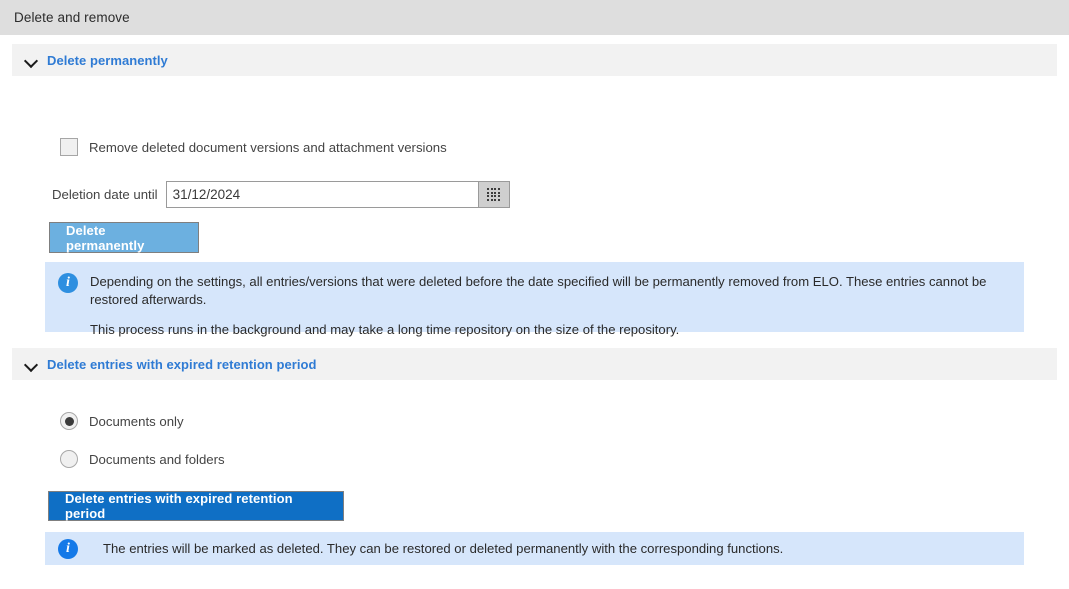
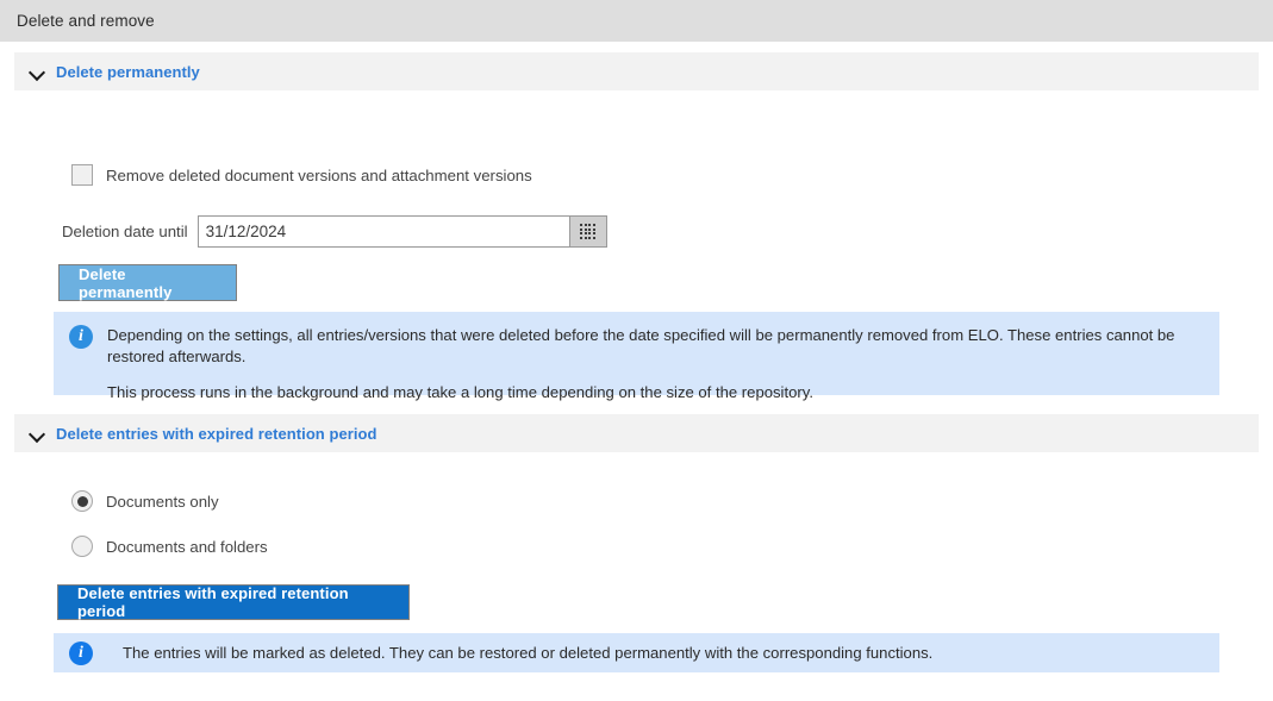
  Delete and remove
  Delete permanently
  Remove deleted document versions and attachment versions
  Deletion date until
  31/12/2024
  Delete permanently
  i
  Depending on the settings, all entries/versions that were deleted before the date specified will be permanently removed from ELO. These entries cannot be restored afterwards.
- This process runs in the background and may take a long time repository on the size of the repository.
+ This process runs in the background and may take a long time depending on the size of the repository.
  Delete entries with expired retention period
  Documents only
  Documents and folders
  Delete entries with expired retention period
  i
  The entries will be marked as deleted. They can be restored or deleted permanently with the corresponding functions.
